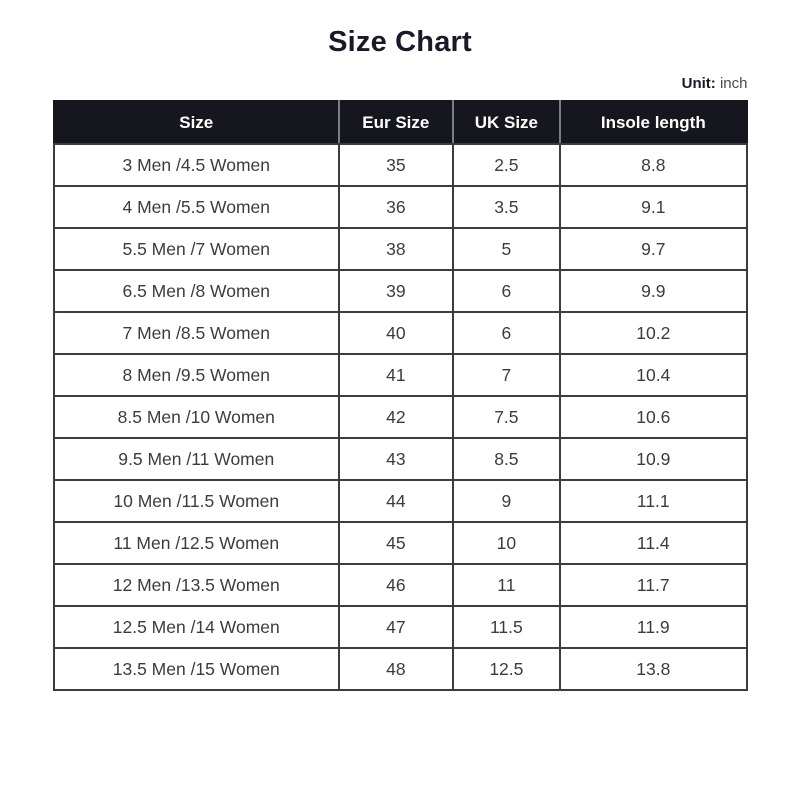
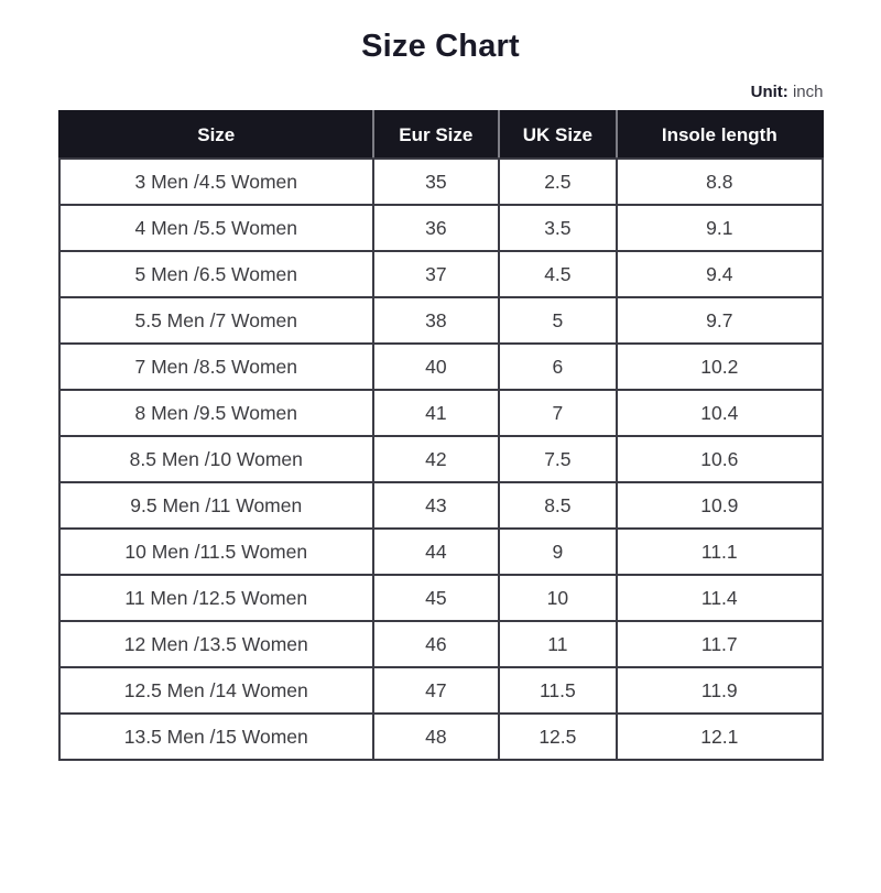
  Size Chart
  Unit: inch
  Size	Eur Size	UK Size	Insole length
  3 Men /4.5 Women	35	2.5	8.8
  4 Men /5.5 Women	36	3.5	9.1
+ 5 Men /6.5 Women	37	4.5	9.4
  5.5 Men /7 Women	38	5	9.7
- 6.5 Men /8 Women	39	6	9.9
  7 Men /8.5 Women	40	6	10.2
  8 Men /9.5 Women	41	7	10.4
  8.5 Men /10 Women	42	7.5	10.6
  9.5 Men /11 Women	43	8.5	10.9
  10 Men /11.5 Women	44	9	11.1
  11 Men /12.5 Women	45	10	11.4
  12 Men /13.5 Women	46	11	11.7
  12.5 Men /14 Women	47	11.5	11.9
- 13.5 Men /15 Women	48	12.5	13.8
+ 13.5 Men /15 Women	48	12.5	12.1
